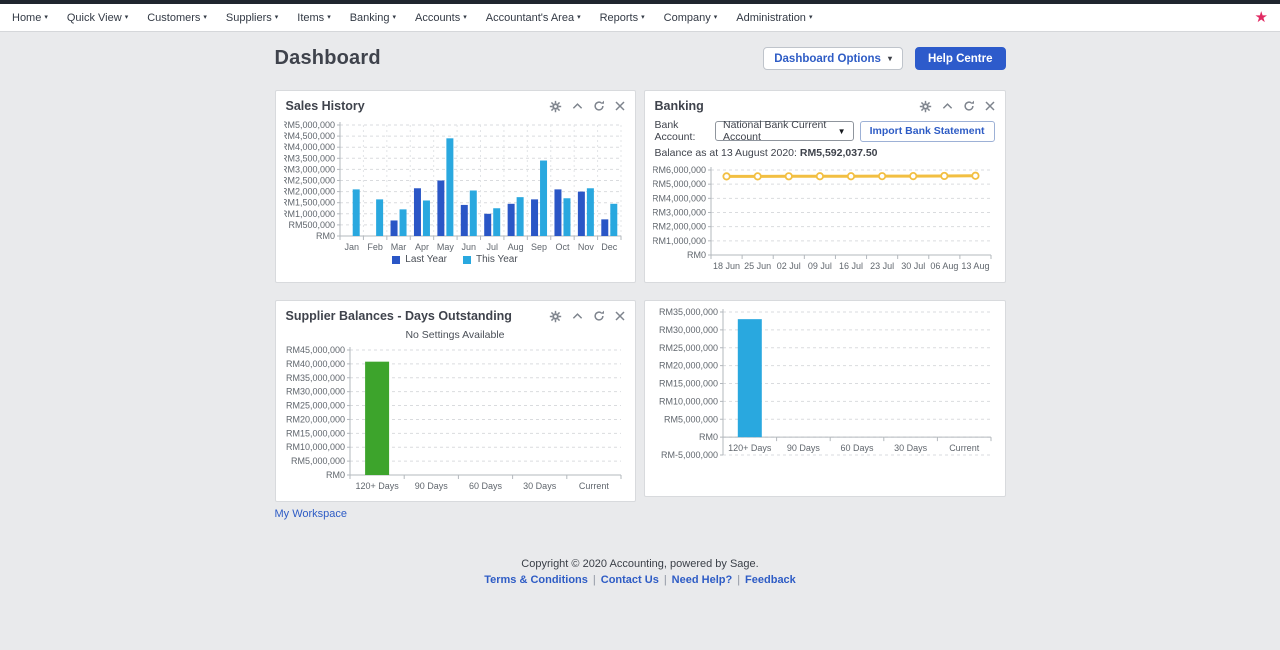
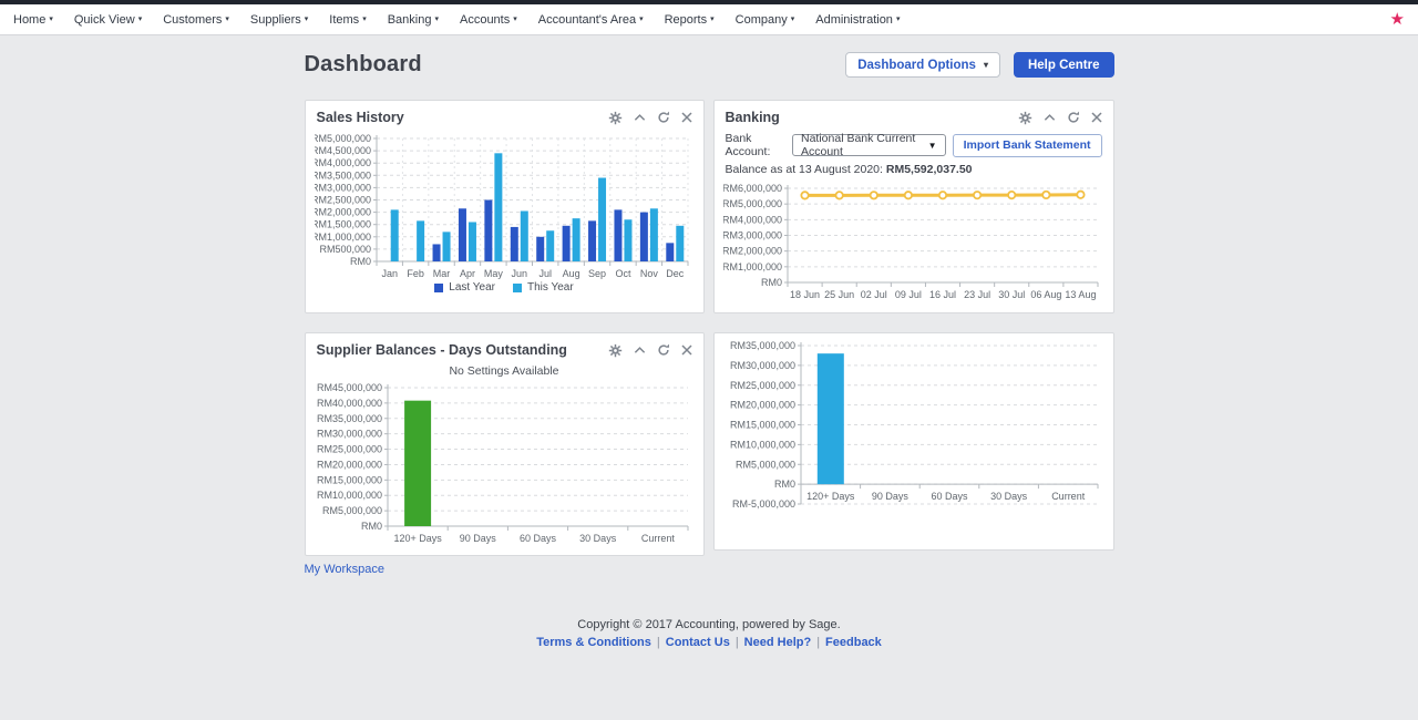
  Home
  Quick View
  Customers
  Suppliers
  Items
  Banking
  Accounts
  Accountant's Area
  Reports
  Company
  Administration
  ★
  Dashboard
  Dashboard Options
  ▾
  Help Centre
  Sales History
  RM0
  RM500,000
  RM1,000,000
  RM1,500,000
  RM2,000,000
  RM2,500,000
  RM3,000,000
  RM3,500,000
  RM4,000,000
  RM4,500,000
  RM5,000,000
  Jan
  Feb
  Mar
  Apr
  May
  Jun
  Jul
  Aug
  Sep
  Oct
  Nov
  Dec
  Last Year
  This Year
  Banking
  Bank Account:
  National Bank Current Account
  ▼
  Import Bank Statement
  Balance as at 13 August 2020: RM5,592,037.50
  RM0
  RM1,000,000
  RM2,000,000
  RM3,000,000
  RM4,000,000
  RM5,000,000
  RM6,000,000
  18 Jun
  25 Jun
  02 Jul
  09 Jul
  16 Jul
  23 Jul
  30 Jul
  06 Aug
  13 Aug
  Supplier Balances - Days Outstanding
  No Settings Available
  RM0
  RM5,000,000
  RM10,000,000
  RM15,000,000
  RM20,000,000
  RM25,000,000
  RM30,000,000
  RM35,000,000
  RM40,000,000
  RM45,000,000
  120+ Days
  90 Days
  60 Days
  30 Days
  Current
  RM-5,000,000
  RM0
  RM5,000,000
  RM10,000,000
  RM15,000,000
  RM20,000,000
  RM25,000,000
  RM30,000,000
  RM35,000,000
  120+ Days
  90 Days
  60 Days
  30 Days
  Current
  My Workspace
- Copyright © 2020 Accounting, powered by Sage.
+ Copyright © 2017 Accounting, powered by Sage.
  Terms & Conditions | Contact Us | Need Help? | Feedback
